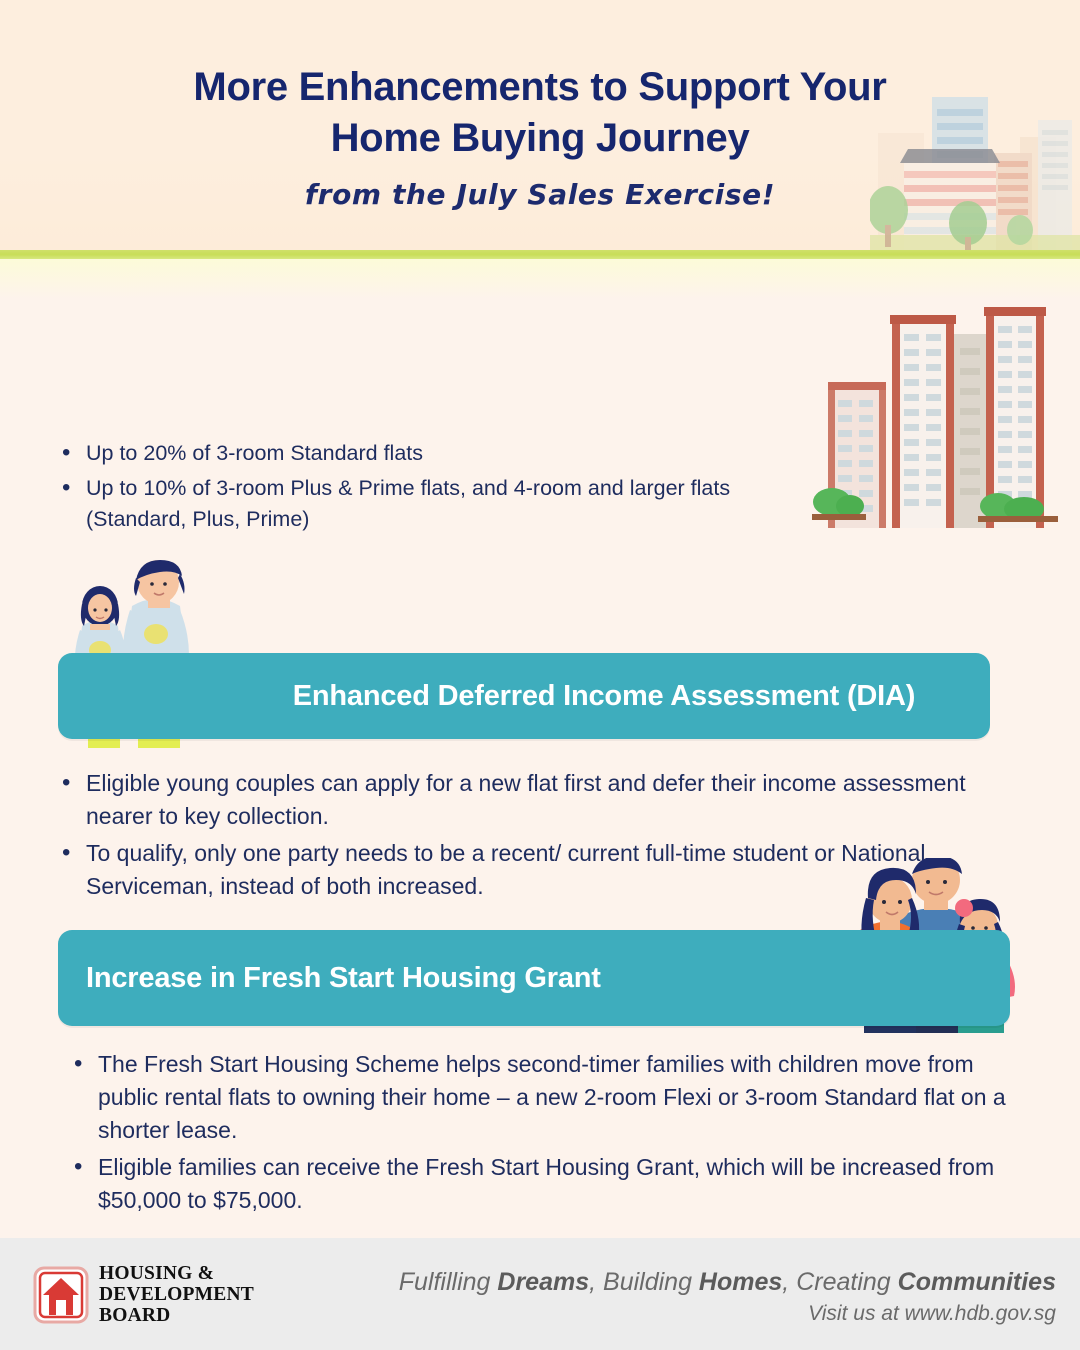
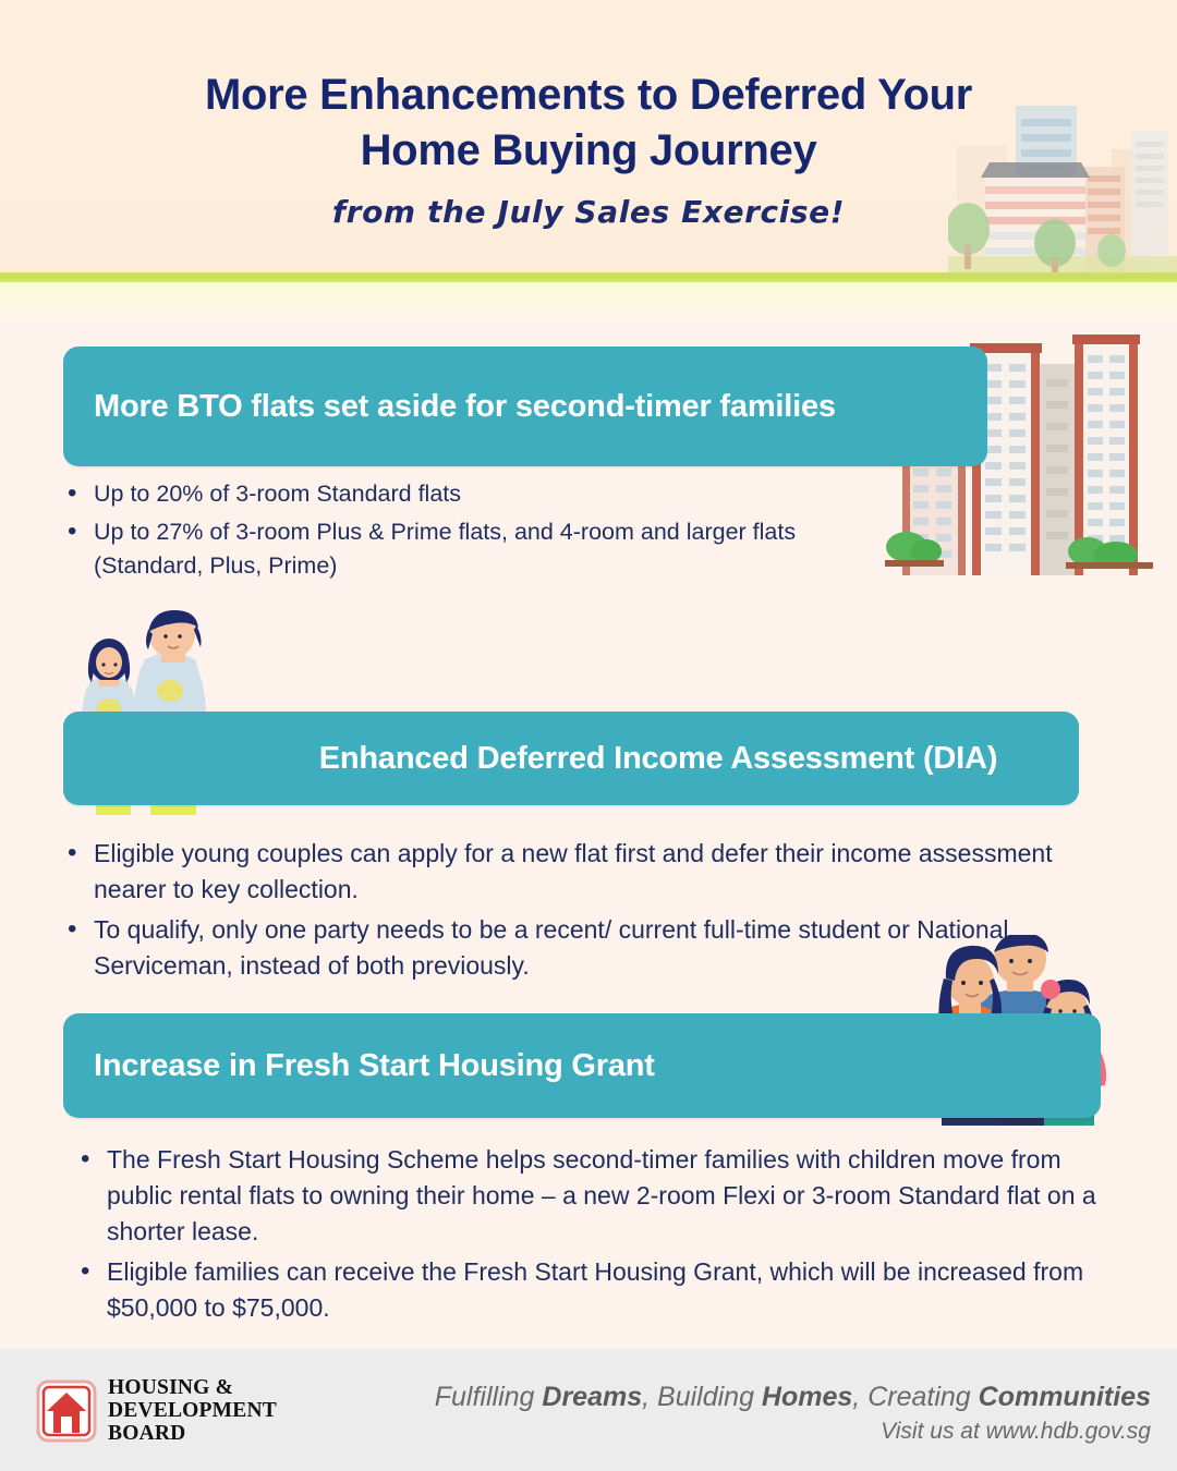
- More Enhancements to Support Your
+ More Enhancements to Deferred Your
  Home Buying Journey
  from the July Sales Exercise!
+ More BTO flats set aside for second-timer families
  Up to 20% of 3-room Standard flats
- Up to 10% of 3-room Plus & Prime flats, and 4-room and larger flats (Standard, Plus, Prime)
+ Up to 27% of 3-room Plus & Prime flats, and 4-room and larger flats (Standard, Plus, Prime)
  Enhanced Deferred Income Assessment (DIA)
  Eligible young couples can apply for a new flat first and defer their income assessment nearer to key collection.
- To qualify, only one party needs to be a recent/ current full-time student or National Serviceman, instead of both increased.
+ To qualify, only one party needs to be a recent/ current full-time student or National Serviceman, instead of both previously.
  Increase in Fresh Start Housing Grant
  The Fresh Start Housing Scheme helps second-timer families with children move from public rental flats to owning their home – a new 2-room Flexi or 3-room Standard flat on a shorter lease.
  Eligible families can receive the Fresh Start Housing Grant, which will be increased from $50,000 to $75,000.
  HOUSING &
  DEVELOPMENT
  BOARD
  Fulfilling Dreams, Building Homes, Creating Communities
  Visit us at www.hdb.gov.sg
